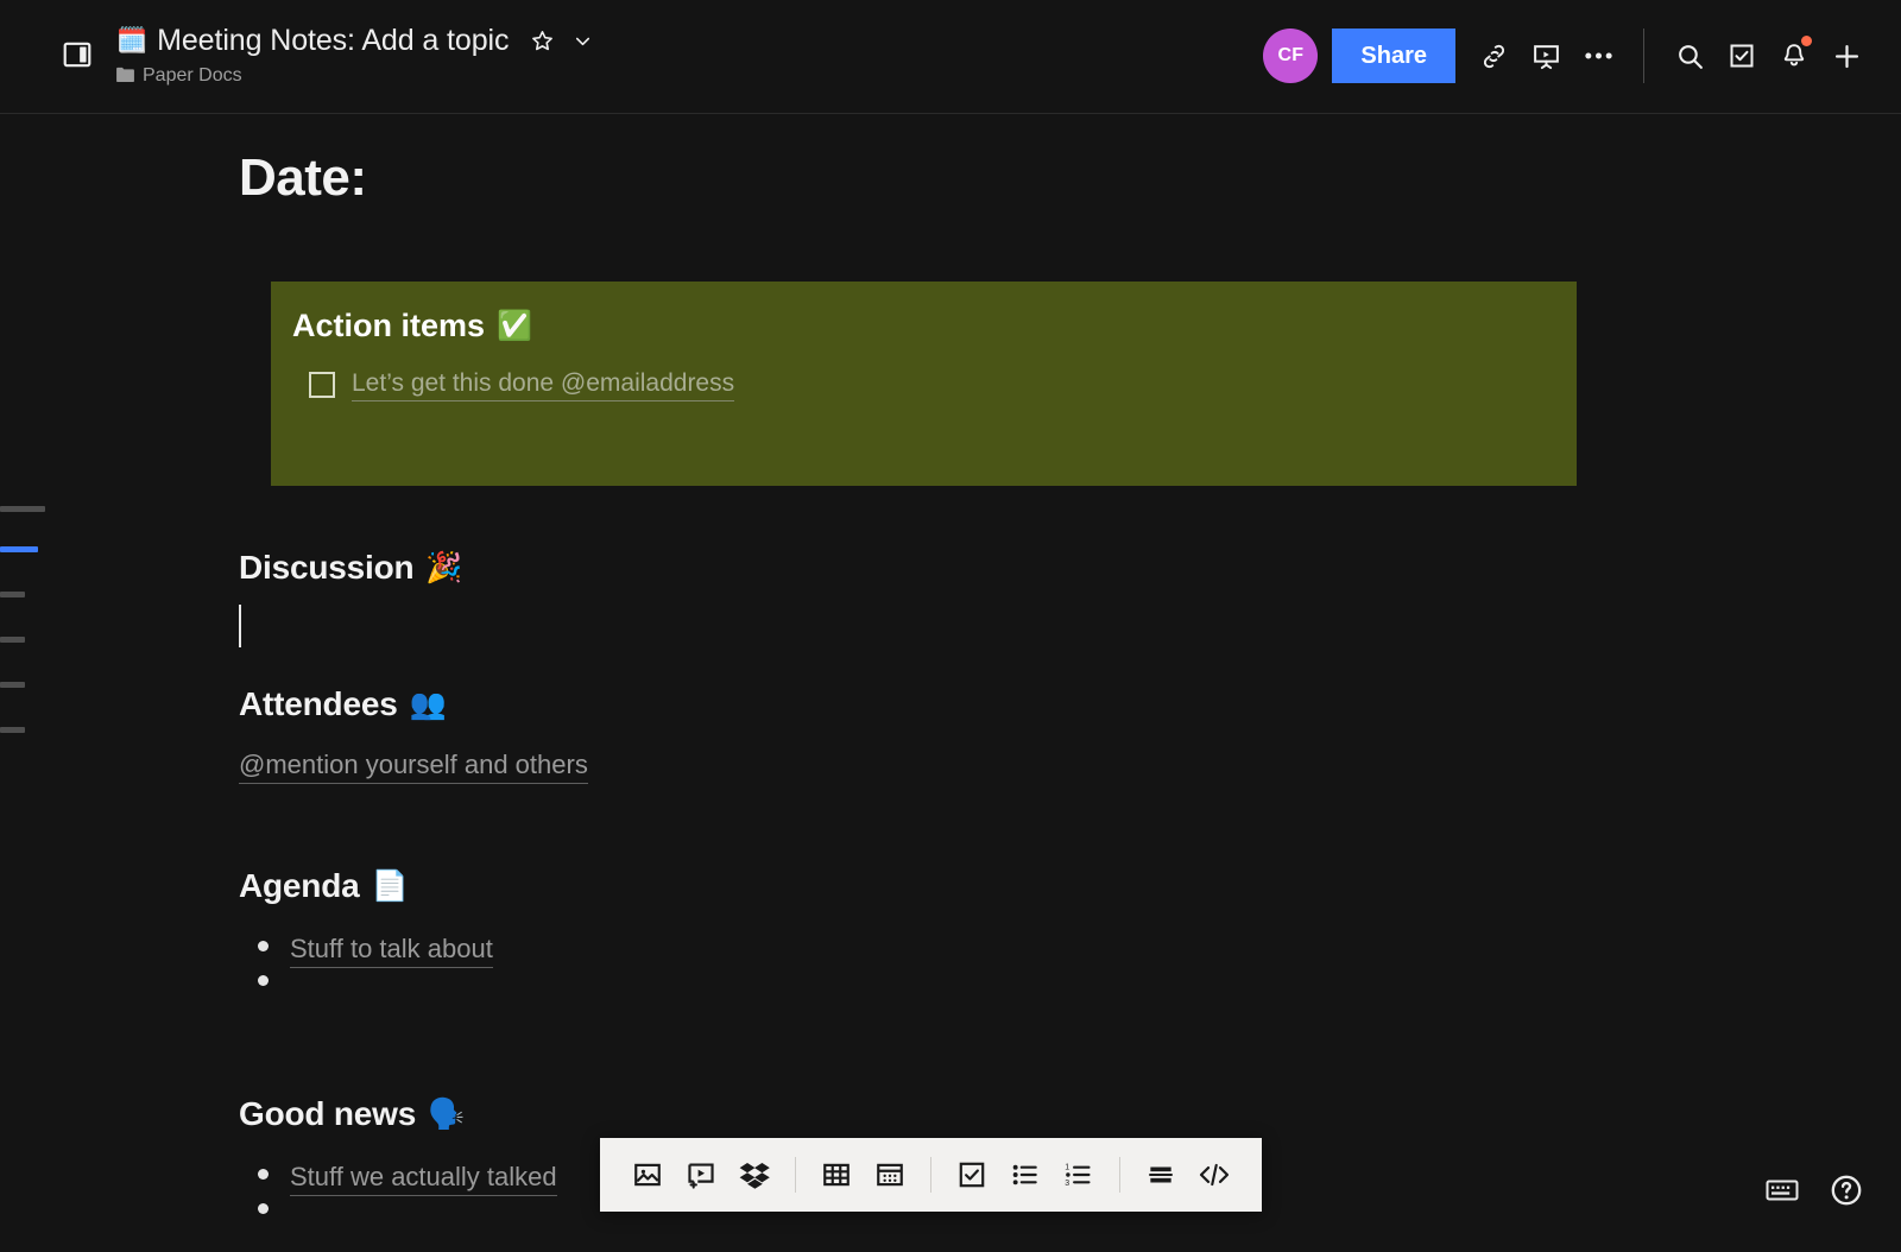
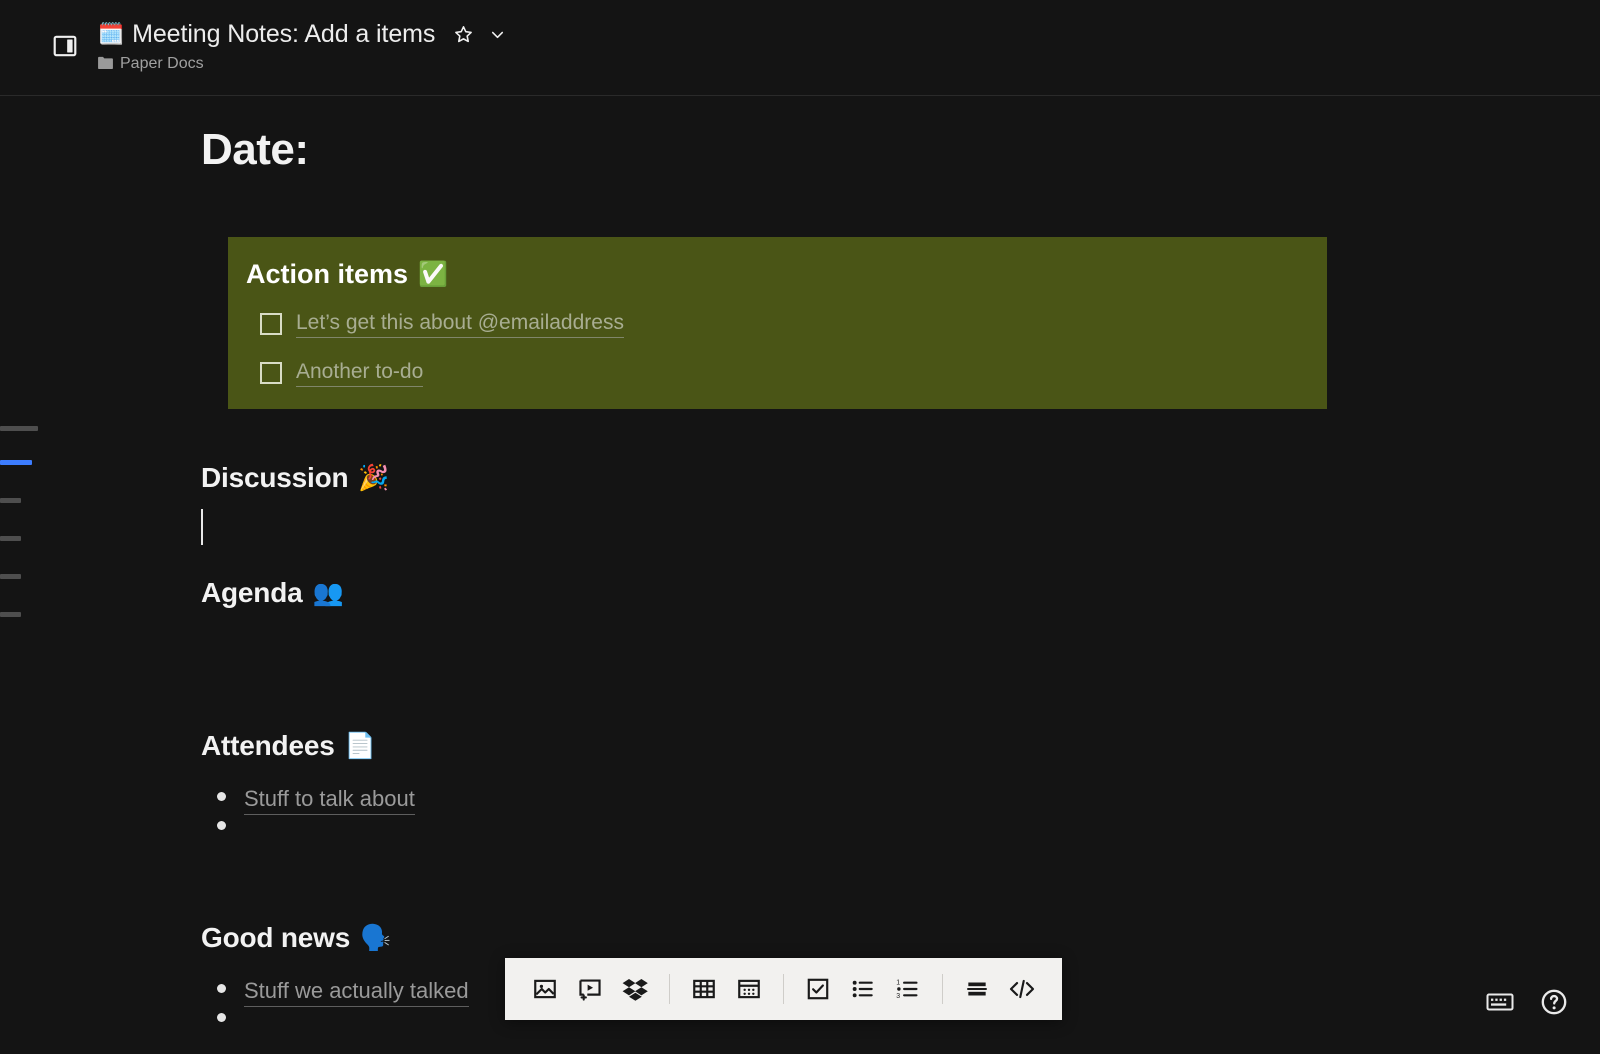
  🗓️
- Meeting Notes: Add a topic
+ Meeting Notes: Add a items
  Paper Docs
- CF
- Share
  Date:
  Action items
  ✅
- Let’s get this done @emailaddress
+ Let’s get this about @emailaddress
+ Another to-do
  Discussion
  🎉
- Attendees
+ Agenda
  👥
- @mention yourself and others
- Agenda
+ Attendees
  📄
  Stuff to talk about
  Good news
  🗣️
  Stuff we actually talked
